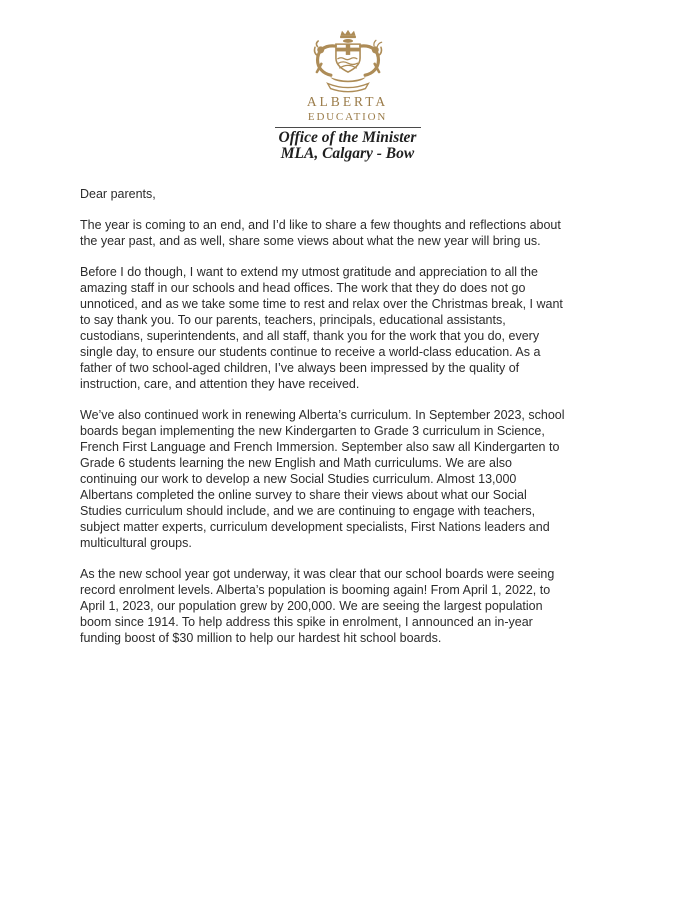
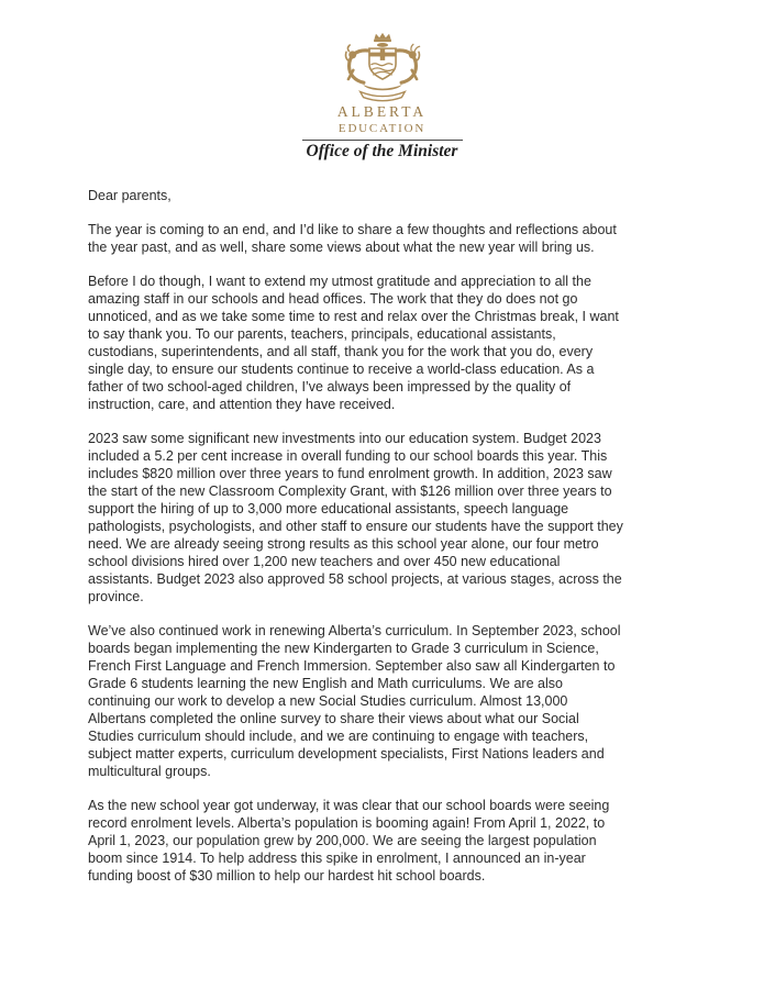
  ALBERTA
  EDUCATION
  Office of the Minister
- MLA, Calgary - Bow
  Dear parents,
  The year is coming to an end, and I’d like to share a few thoughts and reflections about
  the year past, and as well, share some views about what the new year will bring us.
  Before I do though, I want to extend my utmost gratitude and appreciation to all the
  amazing staff in our schools and head offices. The work that they do does not go
  unnoticed, and as we take some time to rest and relax over the Christmas break, I want
  to say thank you. To our parents, teachers, principals, educational assistants,
  custodians, superintendents, and all staff, thank you for the work that you do, every
  single day, to ensure our students continue to receive a world-class education. As a
  father of two school-aged children, I’ve always been impressed by the quality of
  instruction, care, and attention they have received.
+ 2023 saw some significant new investments into our education system. Budget 2023
+ included a 5.2 per cent increase in overall funding to our school boards this year. This
+ includes $820 million over three years to fund enrolment growth. In addition, 2023 saw
+ the start of the new Classroom Complexity Grant, with $126 million over three years to
+ support the hiring of up to 3,000 more educational assistants, speech language
+ pathologists, psychologists, and other staff to ensure our students have the support they
+ need. We are already seeing strong results as this school year alone, our four metro
+ school divisions hired over 1,200 new teachers and over 450 new educational
+ assistants. Budget 2023 also approved 58 school projects, at various stages, across the
+ province.
  We’ve also continued work in renewing Alberta’s curriculum. In September 2023, school
  boards began implementing the new Kindergarten to Grade 3 curriculum in Science,
  French First Language and French Immersion. September also saw all Kindergarten to
  Grade 6 students learning the new English and Math curriculums. We are also
  continuing our work to develop a new Social Studies curriculum. Almost 13,000
  Albertans completed the online survey to share their views about what our Social
  Studies curriculum should include, and we are continuing to engage with teachers,
  subject matter experts, curriculum development specialists, First Nations leaders and
  multicultural groups.
  As the new school year got underway, it was clear that our school boards were seeing
  record enrolment levels. Alberta’s population is booming again! From April 1, 2022, to
  April 1, 2023, our population grew by 200,000. We are seeing the largest population
  boom since 1914. To help address this spike in enrolment, I announced an in-year
  funding boost of $30 million to help our hardest hit school boards.
